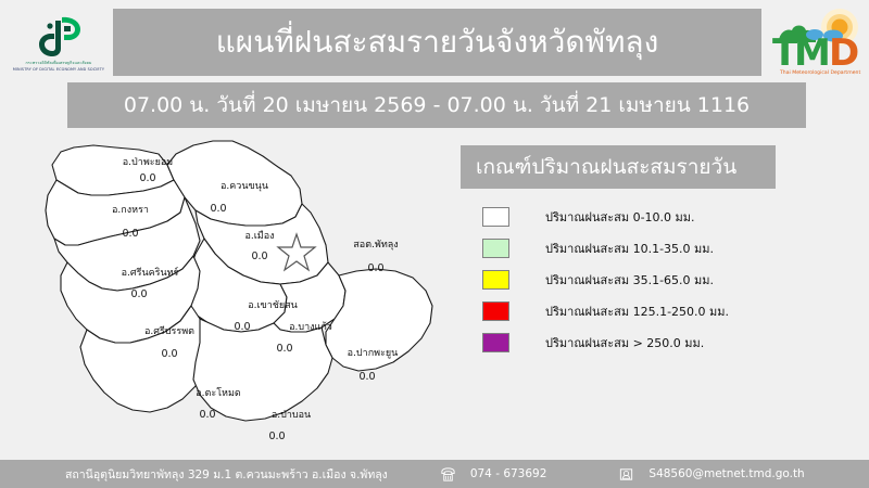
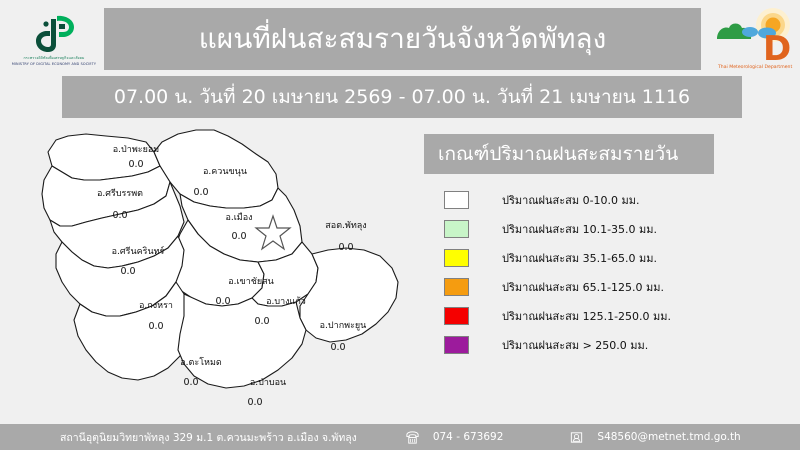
  แผนที่ฝนสะสมรายวันจังหวัดพัทลุง
- T
- M
  D
  07.00 น. วันที่ 20 เมษายน 2569 - 07.00 น. วันที่ 21 เมษายน 1116
  อ.ป่าพะยอม
  0.0
  อ.ควนขนุน
  0.0
- อ.กงหรา
+ อ.ศรีบรรพต
  0.0
  อ.เมือง
  0.0
  อ.ศรีนครินทร์
  0.0
  อ.เขาชัยสน
  0.0
  อ.บางแก้ว
  0.0
- อ.ศรีบรรพต
+ อ.กงหรา
  0.0
  อ.ปากพะยูน
  0.0
  อ.ตะโหมด
  0.0
  อ.ป่าบอน
  0.0
  สอต.พัทลุง
  0.0
  เกณฑ์ปริมาณฝนสะสมรายวัน
  ปริมาณฝนสะสม 0-10.0 มม.
  ปริมาณฝนสะสม 10.1-35.0 มม.
  ปริมาณฝนสะสม 35.1-65.0 มม.
+ ปริมาณฝนสะสม 65.1-125.0 มม.
  ปริมาณฝนสะสม 125.1-250.0 มม.
  ปริมาณฝนสะสม > 250.0 มม.
  สถานีอุตุนิยมวิทยาพัทลุง 329 ม.1 ต.ควนมะพร้าว อ.เมือง จ.พัทลุง
  074 - 673692
  S48560@metnet.tmd.go.th
